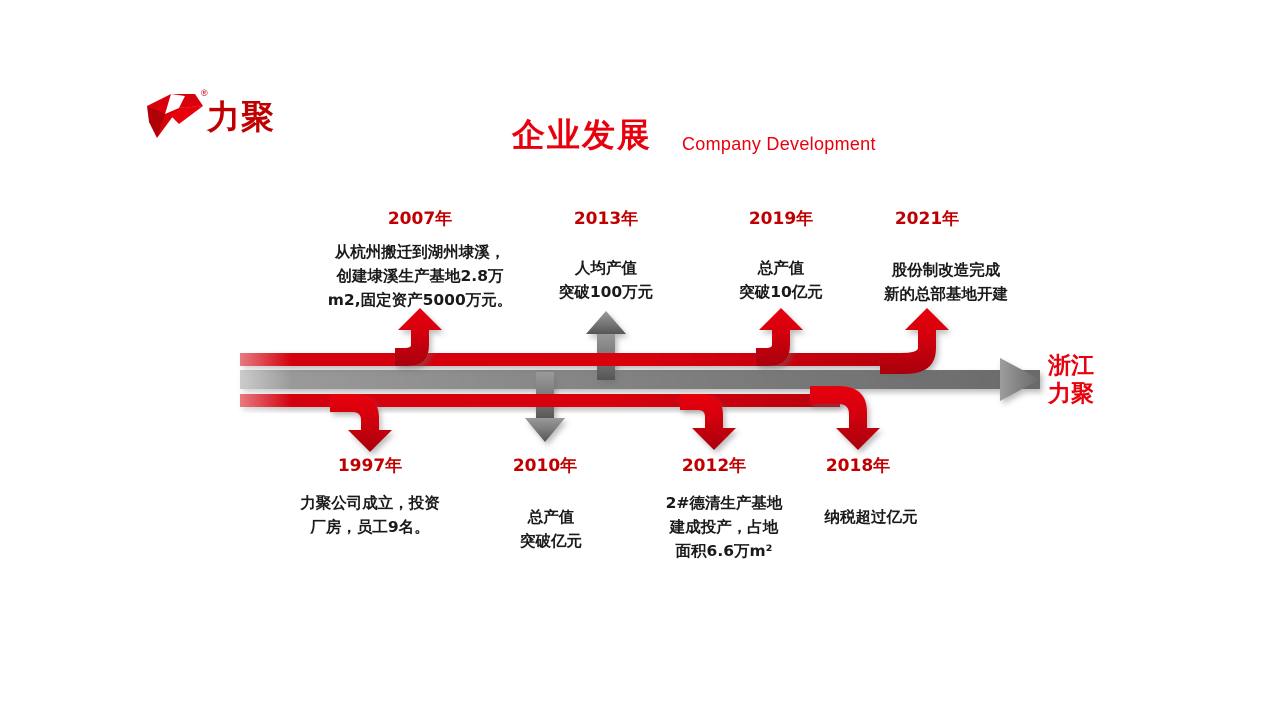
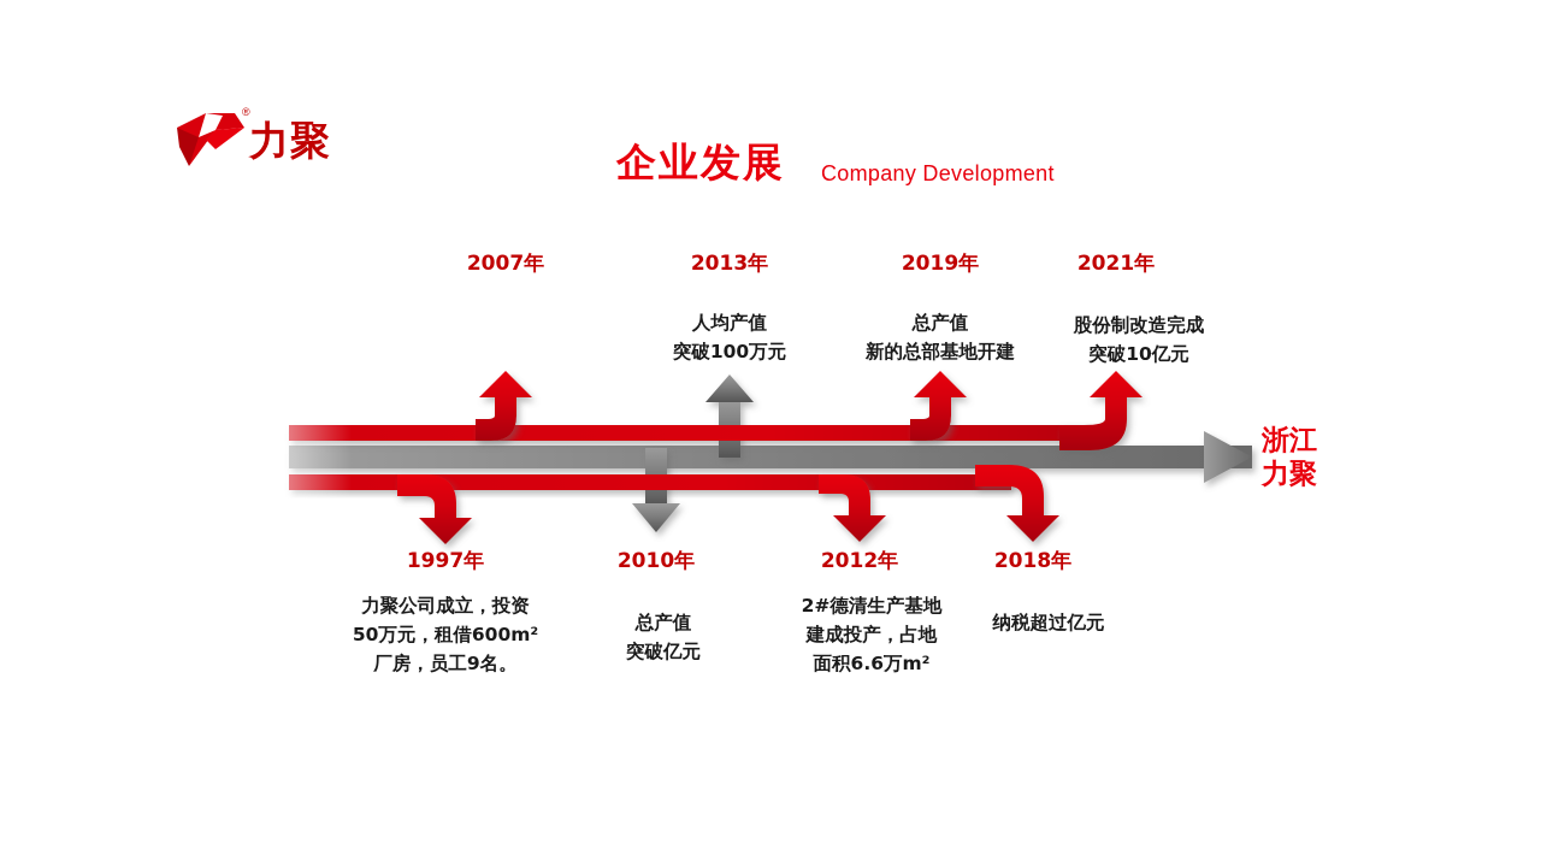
  ®
  力聚
  企业发展
  Company Development
  2007年
- 从杭州搬迁到湖州埭溪，
- 创建埭溪生产基地2.8万
- m2,固定资产5000万元。
  2013年
  人均产值
  突破100万元
  2019年
  总产值
- 突破10亿元
+ 新的总部基地开建
  2021年
  股份制改造完成
- 新的总部基地开建
+ 突破10亿元
  1997年
  力聚公司成立，投资
+ 50万元，租借600m²
  厂房，员工9名。
  2010年
  总产值
  突破亿元
  2012年
  2#德清生产基地
  建成投产，占地
  面积6.6万m²
  2018年
  纳税超过亿元
  浙江
  力聚
